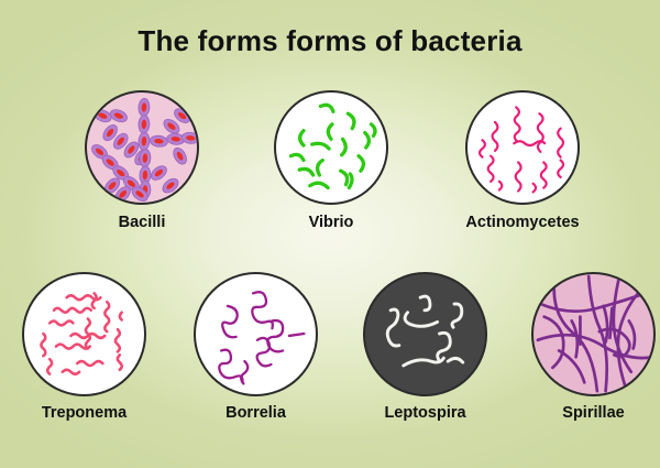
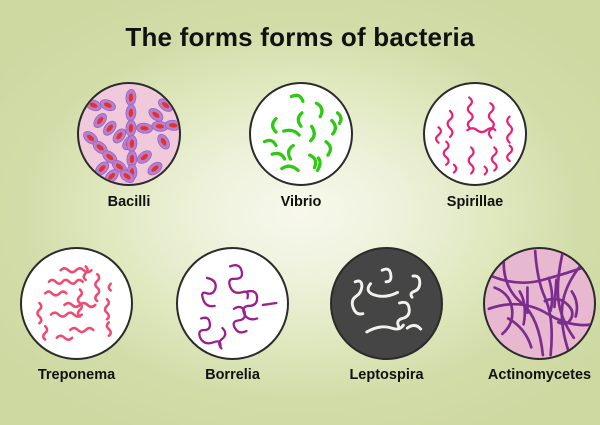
  The forms forms of bacteria
  Bacilli
  Vibrio
- Actinomycetes
+ Spirillae
  Treponema
  Borrelia
  Leptospira
- Spirillae
+ Actinomycetes
